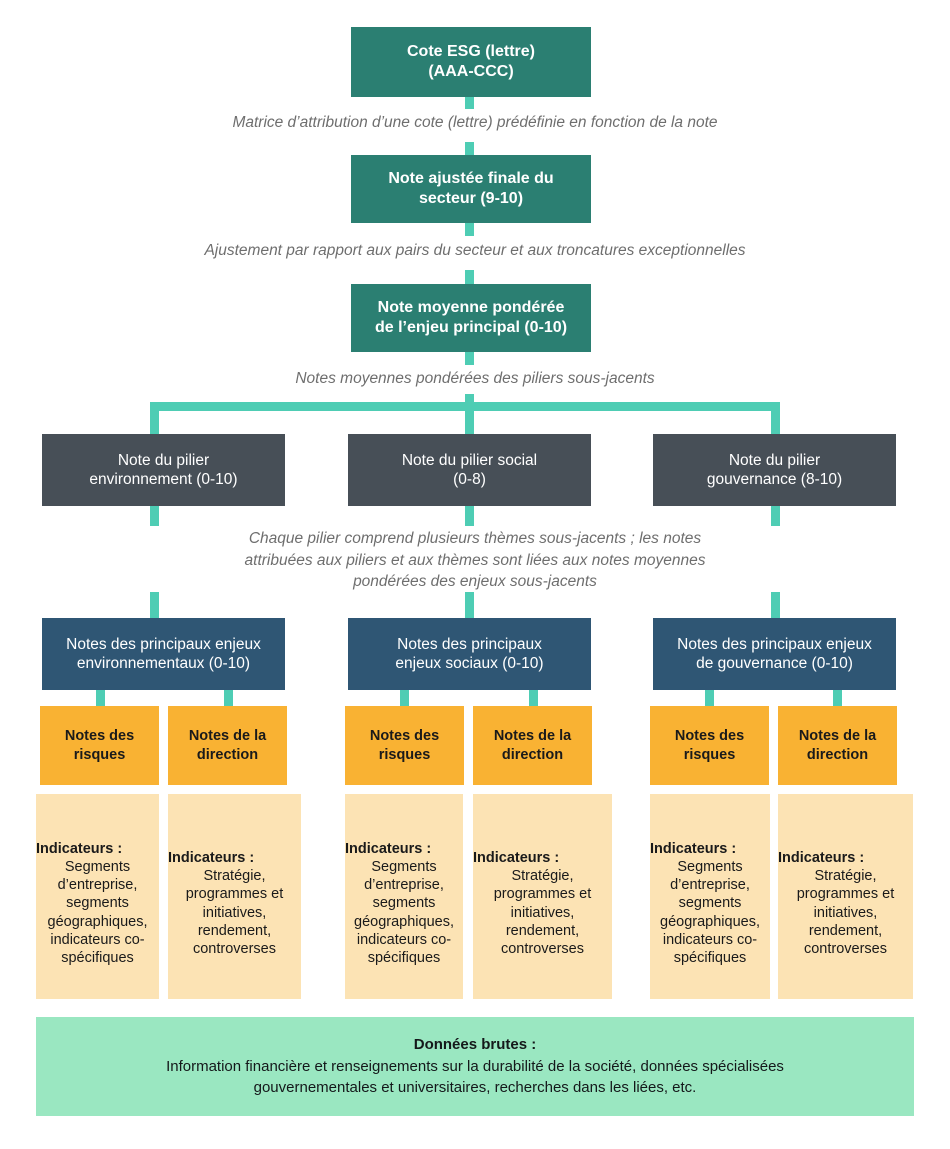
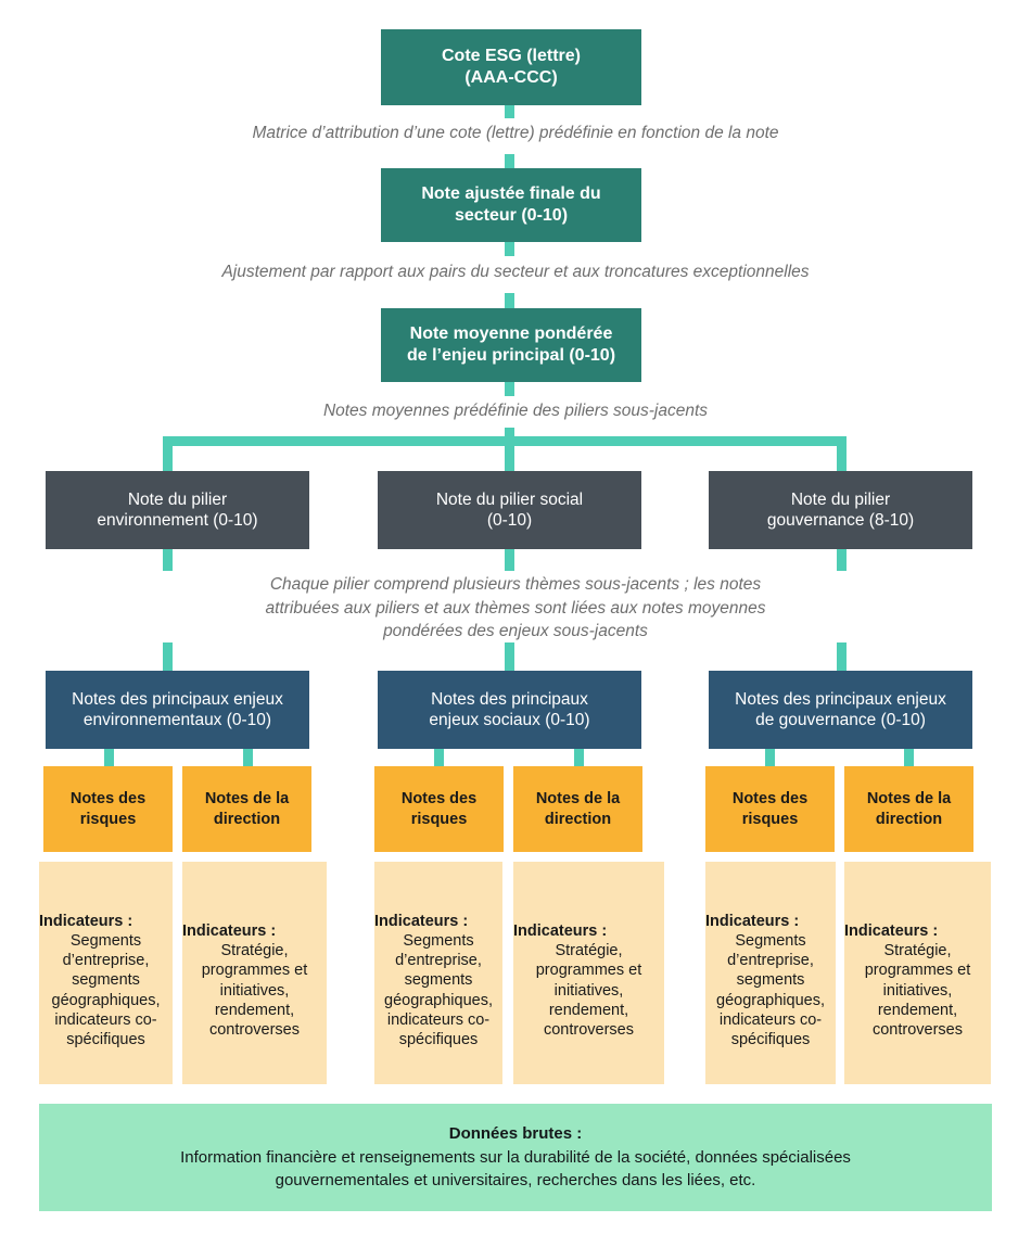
  Cote ESG (lettre)
  (AAA-CCC)
  Matrice d’attribution d’une cote (lettre) prédéfinie en fonction de la note
  Note ajustée finale du
- secteur (9-10)
+ secteur (0-10)
  Ajustement par rapport aux pairs du secteur et aux troncatures exceptionnelles
  Note moyenne pondérée
  de l’enjeu principal (0-10)
- Notes moyennes pondérées des piliers sous-jacents
+ Notes moyennes prédéfinie des piliers sous-jacents
  Note du pilier
  environnement (0-10)
  Note du pilier social
- (0-8)
+ (0-10)
  Note du pilier
  gouvernance (8-10)
  Chaque pilier comprend plusieurs thèmes sous-jacents ; les notes
  attribuées aux piliers et aux thèmes sont liées aux notes moyennes
  pondérées des enjeux sous-jacents
  Notes des principaux enjeux
  environnementaux (0-10)
  Notes des principaux
  enjeux sociaux (0-10)
  Notes des principaux enjeux
  de gouvernance (0-10)
  Notes des
  risques
  Notes de la
  direction
  Notes des
  risques
  Notes de la
  direction
  Notes des
  risques
  Notes de la
  direction
  Indicateurs :
  Segments d’entreprise, segments géographiques, indicateurs co-spécifiques
  Indicateurs :
  Stratégie, programmes et initiatives, rendement, controverses
  Indicateurs :
  Segments d’entreprise, segments géographiques, indicateurs co-spécifiques
  Indicateurs :
  Stratégie, programmes et initiatives, rendement, controverses
  Indicateurs :
  Segments d’entreprise, segments géographiques, indicateurs co-spécifiques
  Indicateurs :
  Stratégie, programmes et initiatives, rendement, controverses
  Données brutes :
  Information financière et renseignements sur la durabilité de la société, données spécialisées
  gouvernementales et universitaires, recherches dans les liées, etc.
